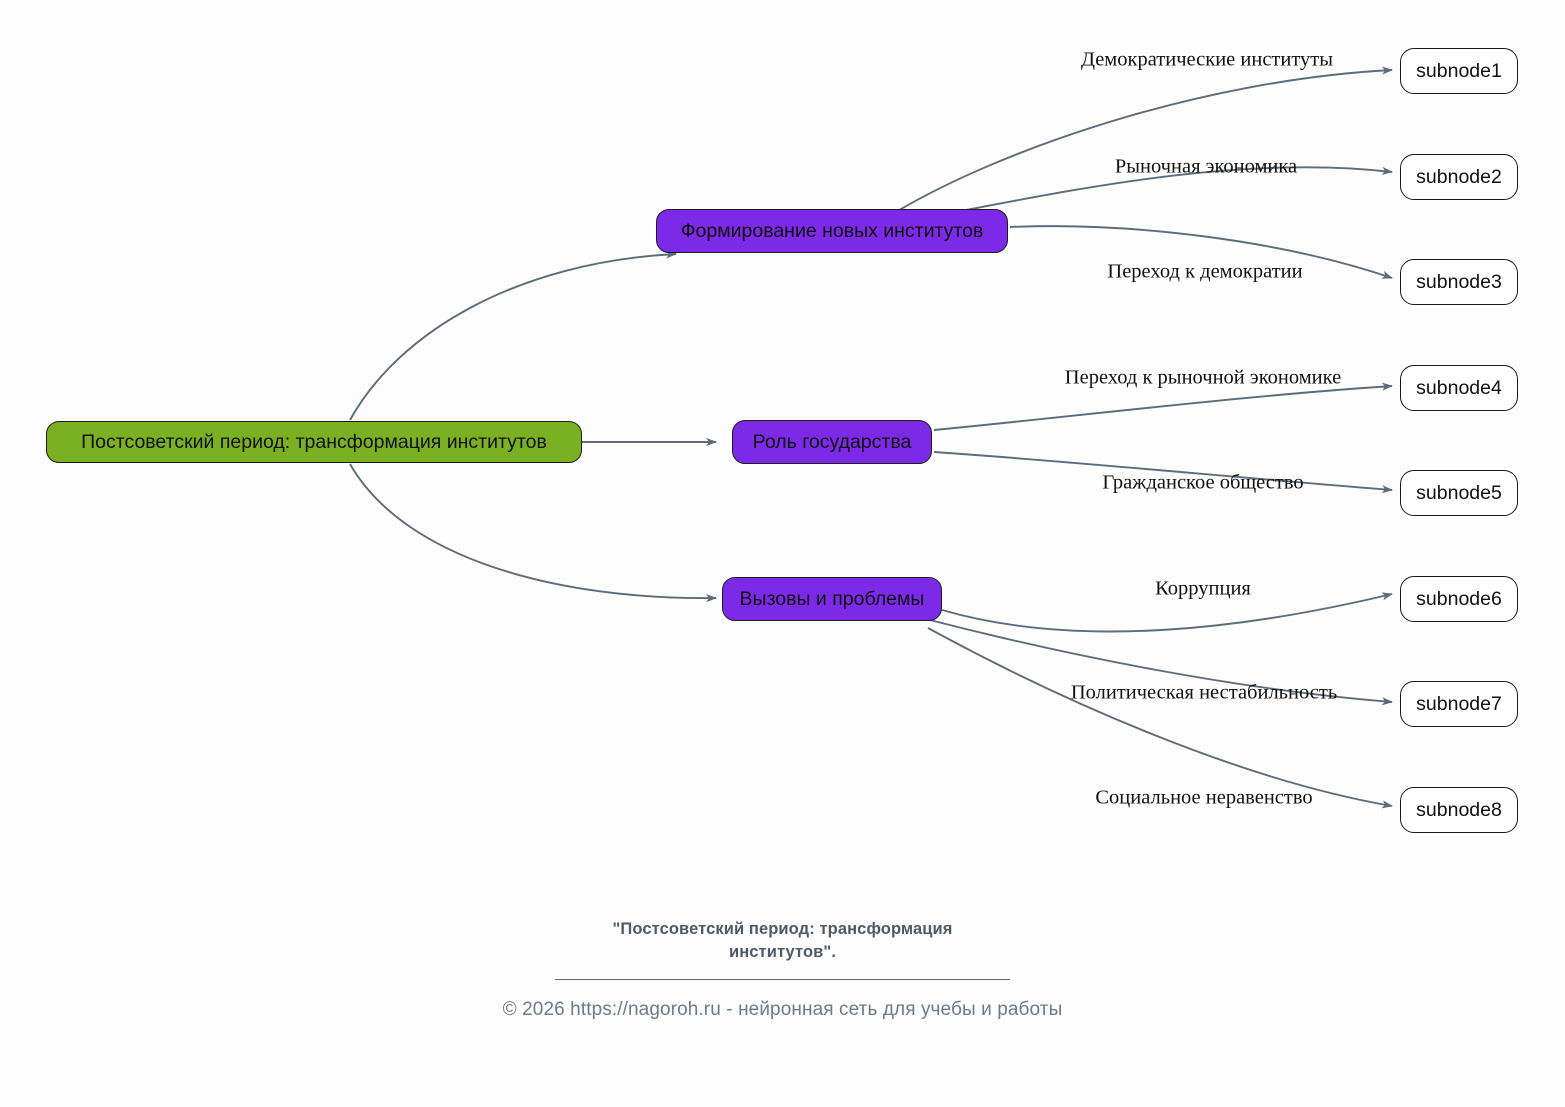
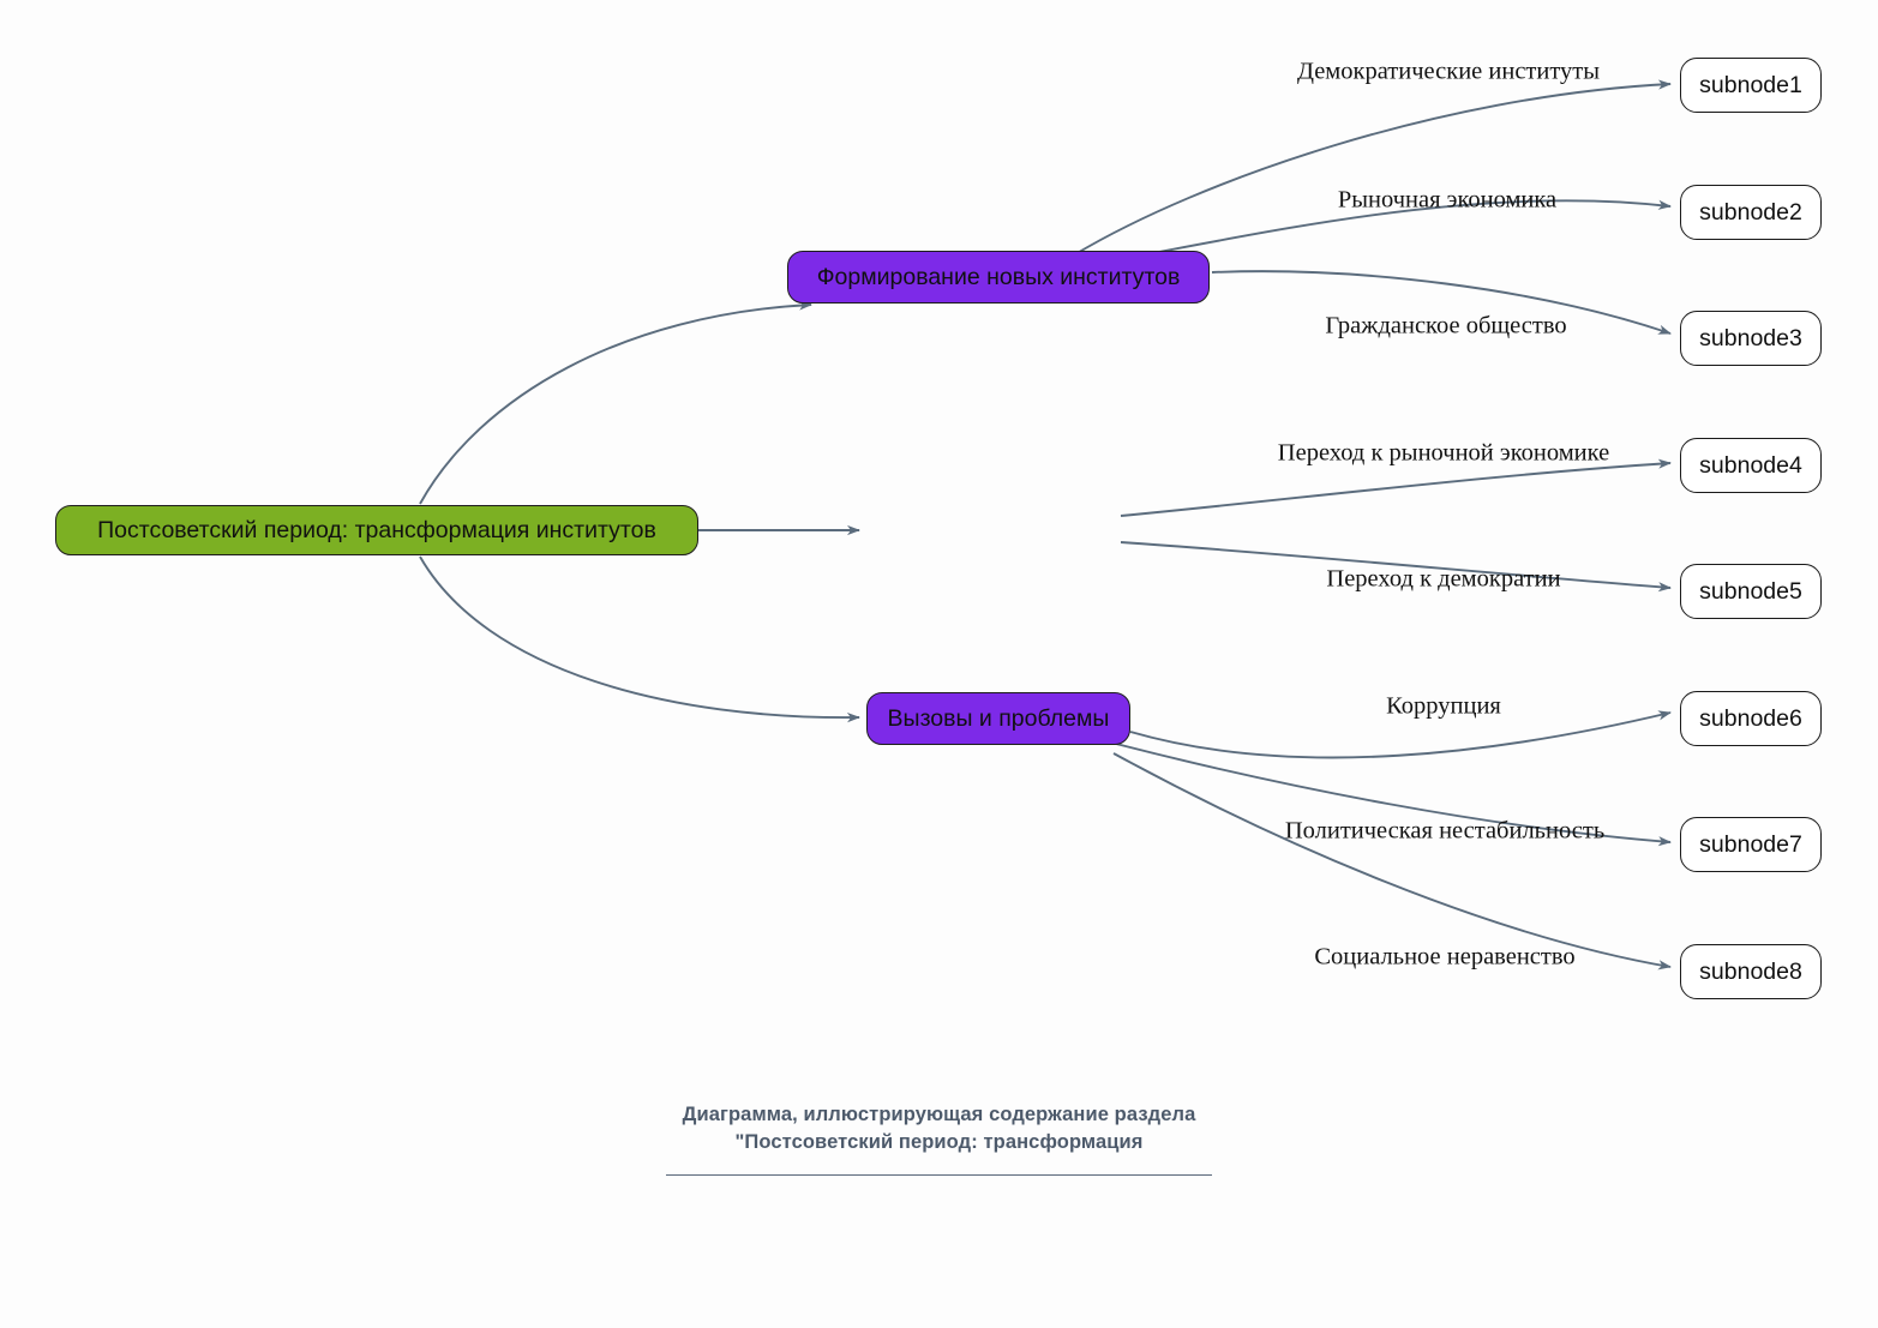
  Постсоветский период: трансформация институтов
  Формирование новых институтов
- Роль государства
  Вызовы и проблемы
  subnode1
  subnode2
  subnode3
  subnode4
  subnode5
  subnode6
  subnode7
  subnode8
  Демократические институты
  Рыночная экономика
- Переход к демократии
+ Гражданское общество
  Переход к рыночной экономике
- Гражданское общество
+ Переход к демократии
  Коррупция
  Политическая нестабильность
  Социальное неравенство
+ Диаграмма, иллюстрирующая содержание раздела
  "Постсоветский период: трансформация
- институтов".
- © 2026 https://nagoroh.ru - нейронная сеть для учебы и работы
